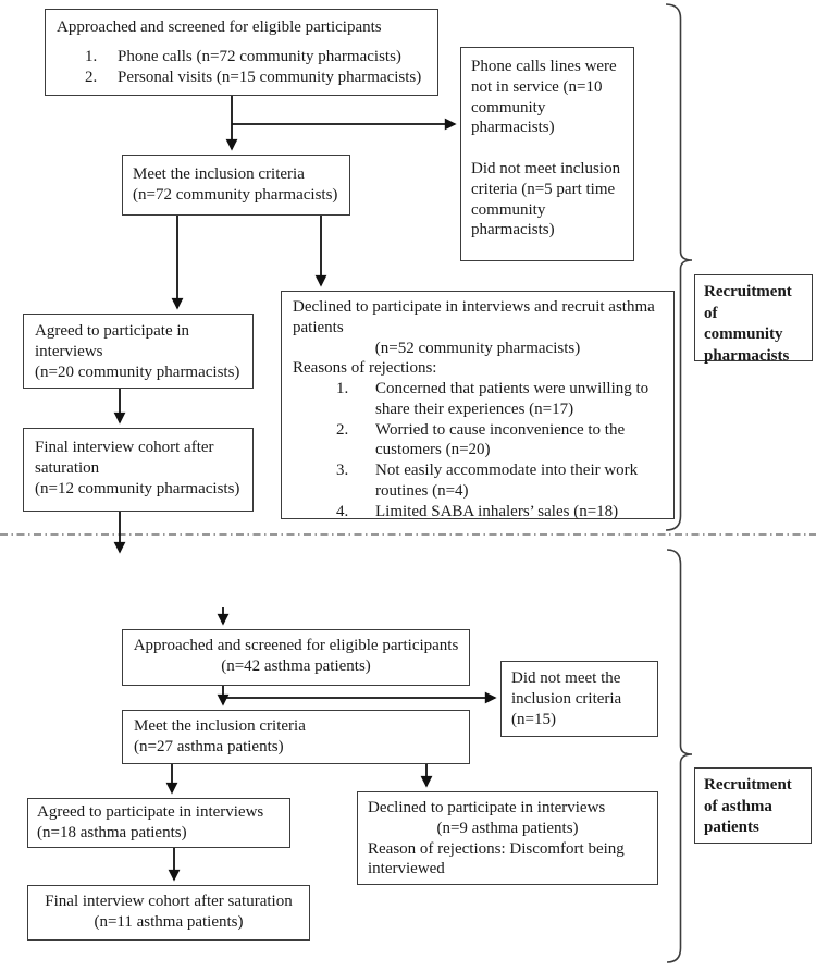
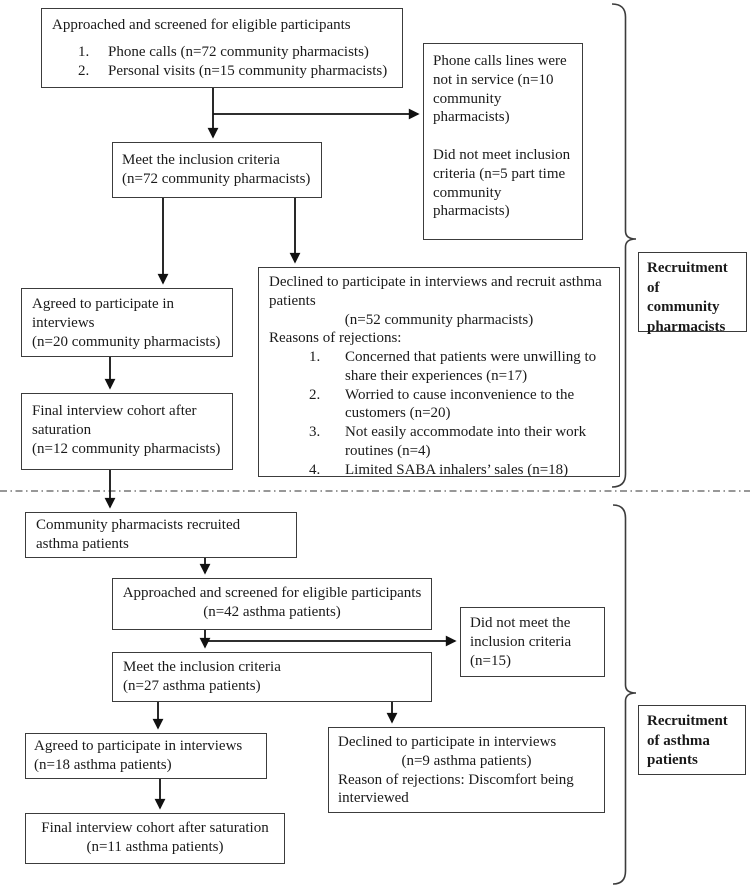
  Approached and screened for eligible participants
  1.
  Phone calls (n=72 community pharmacists)
  2.
  Personal visits (n=15 community pharmacists)
  Phone calls lines were not in service (n=10 community pharmacists)
  Did not meet inclusion criteria (n=5 part time community pharmacists)
  Meet the inclusion criteria
  (n=72 community pharmacists)
  Agreed to participate in interviews
  (n=20 community pharmacists)
  Final interview cohort after saturation
  (n=12 community pharmacists)
  Declined to participate in interviews and recruit asthma patients
  (n=52 community pharmacists)
  Reasons of rejections:
  1.
  Concerned that patients were unwilling to share their experiences (n=17)
  2.
  Worried to cause inconvenience to the customers (n=20)
  3.
  Not easily accommodate into their work routines (n=4)
  4.
  Limited SABA inhalers’ sales (n=18)
  Recruitment
  of
  community
  pharmacists
+ Community pharmacists recruited asthma patients
  Approached and screened for eligible participants
  (n=42 asthma patients)
  Did not meet the inclusion criteria
  (n=15)
  Meet the inclusion criteria
  (n=27 asthma patients)
  Agreed to participate in interviews
  (n=18 asthma patients)
  Declined to participate in interviews
  (n=9 asthma patients)
  Reason of rejections: Discomfort being interviewed
  Final interview cohort after saturation
  (n=11 asthma patients)
  Recruitment
  of asthma
  patients
